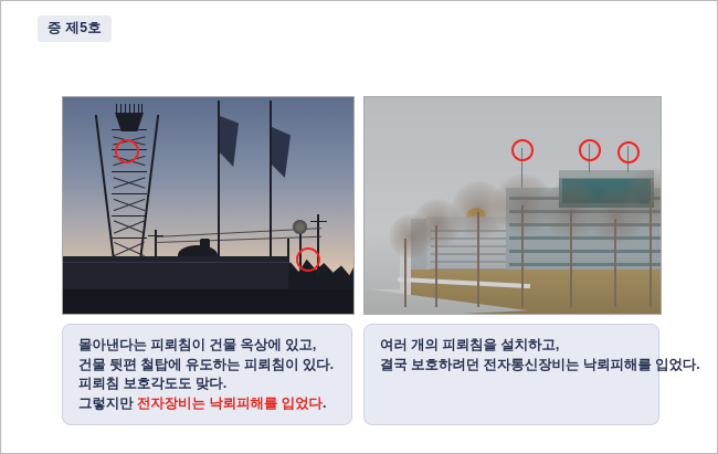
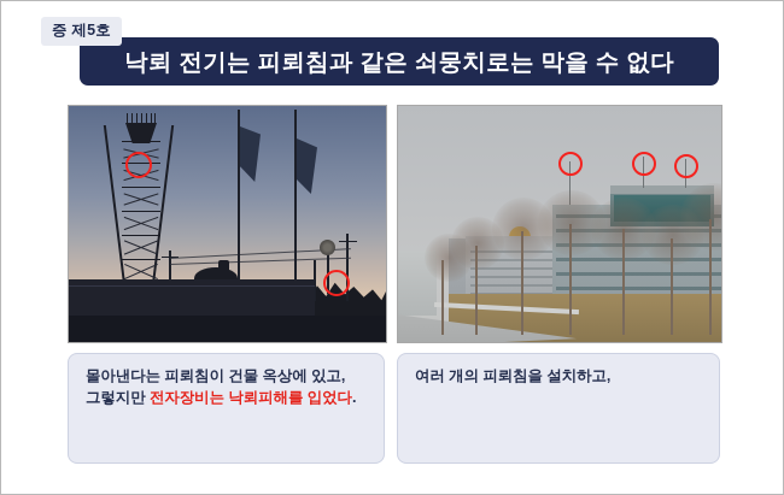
  증 제5호
+ 낙뢰 전기는 피뢰침과 같은 쇠뭉치로는 막을 수 없다
  몰아낸다는 피뢰침이 건물 옥상에 있고,
- 건물 뒷편 철탑에 유도하는 피뢰침이 있다.
- 피뢰침 보호각도도 맞다.
  그렇지만 전자장비는 낙뢰피해를 입었다.
  여러 개의 피뢰침을 설치하고,
- 결국 보호하려던 전자통신장비는 낙뢰피해를 입었다.
